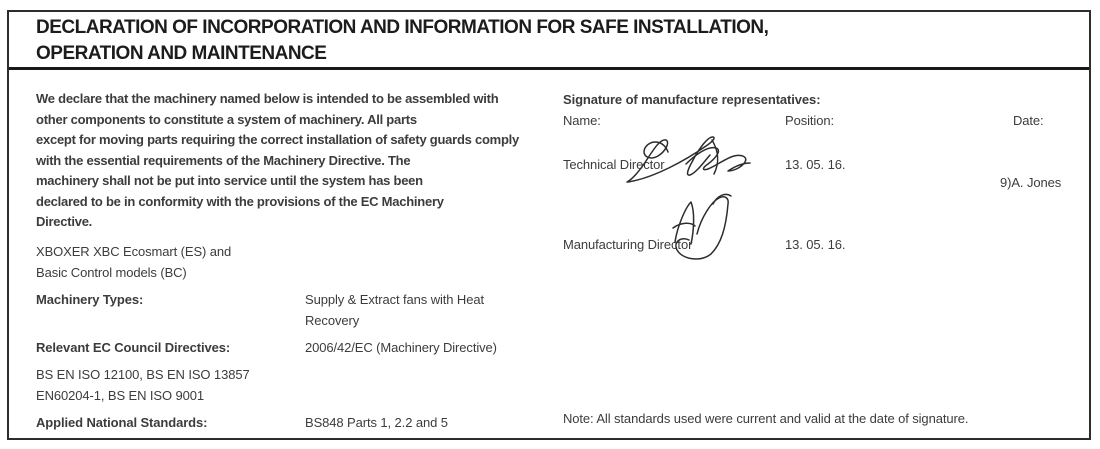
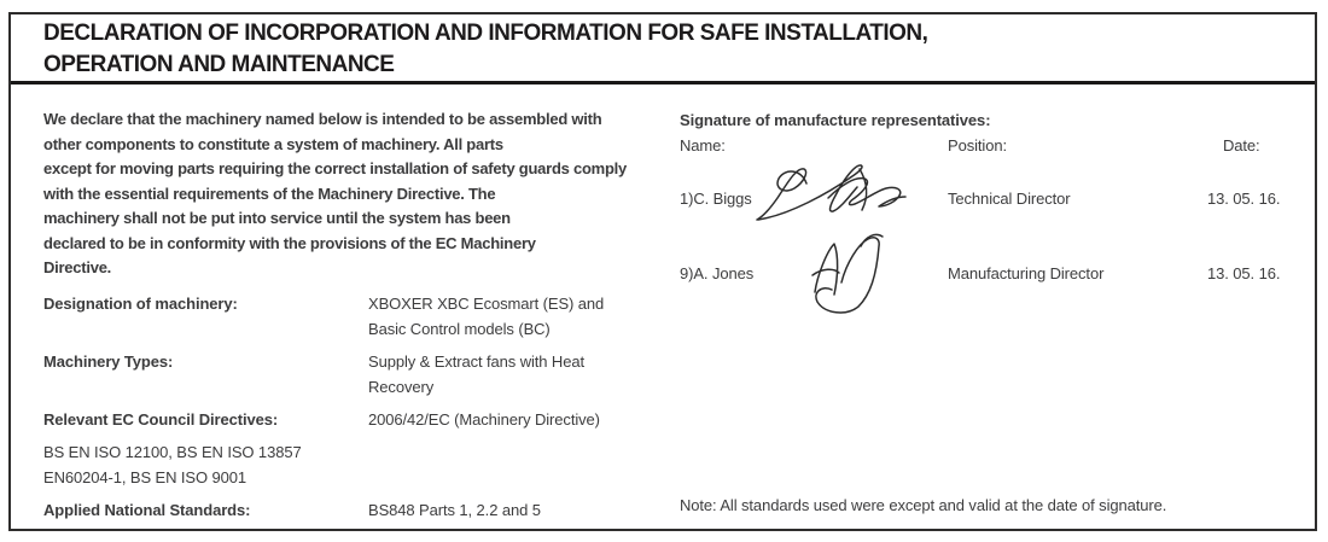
  DECLARATION OF INCORPORATION AND INFORMATION FOR SAFE INSTALLATION,
  OPERATION AND MAINTENANCE
  We declare that the machinery named below is intended to be assembled with
  other components to constitute a system of machinery. All parts
  except for moving parts requiring the correct installation of safety guards comply
  with the essential requirements of the Machinery Directive. The
  machinery shall not be put into service until the system has been
  declared to be in conformity with the provisions of the EC Machinery
  Directive.
+ Designation of machinery:
  XBOXER XBC Ecosmart (ES) and
  Basic Control models (BC)
  Machinery Types:
  Supply & Extract fans with Heat
  Recovery
  Relevant EC Council Directives:
  2006/42/EC (Machinery Directive)
  BS EN ISO 12100, BS EN ISO 13857
  EN60204-1, BS EN ISO 9001
  Applied National Standards:
  BS848 Parts 1, 2.2 and 5
  Signature of manufacture representatives:
  Name:
  Position:
  Date:
+ 1)C. Biggs
  Technical Director
  13. 05. 16.
  9)A. Jones
  Manufacturing Director
  13. 05. 16.
- Note: All standards used were current and valid at the date of signature.
+ Note: All standards used were except and valid at the date of signature.
